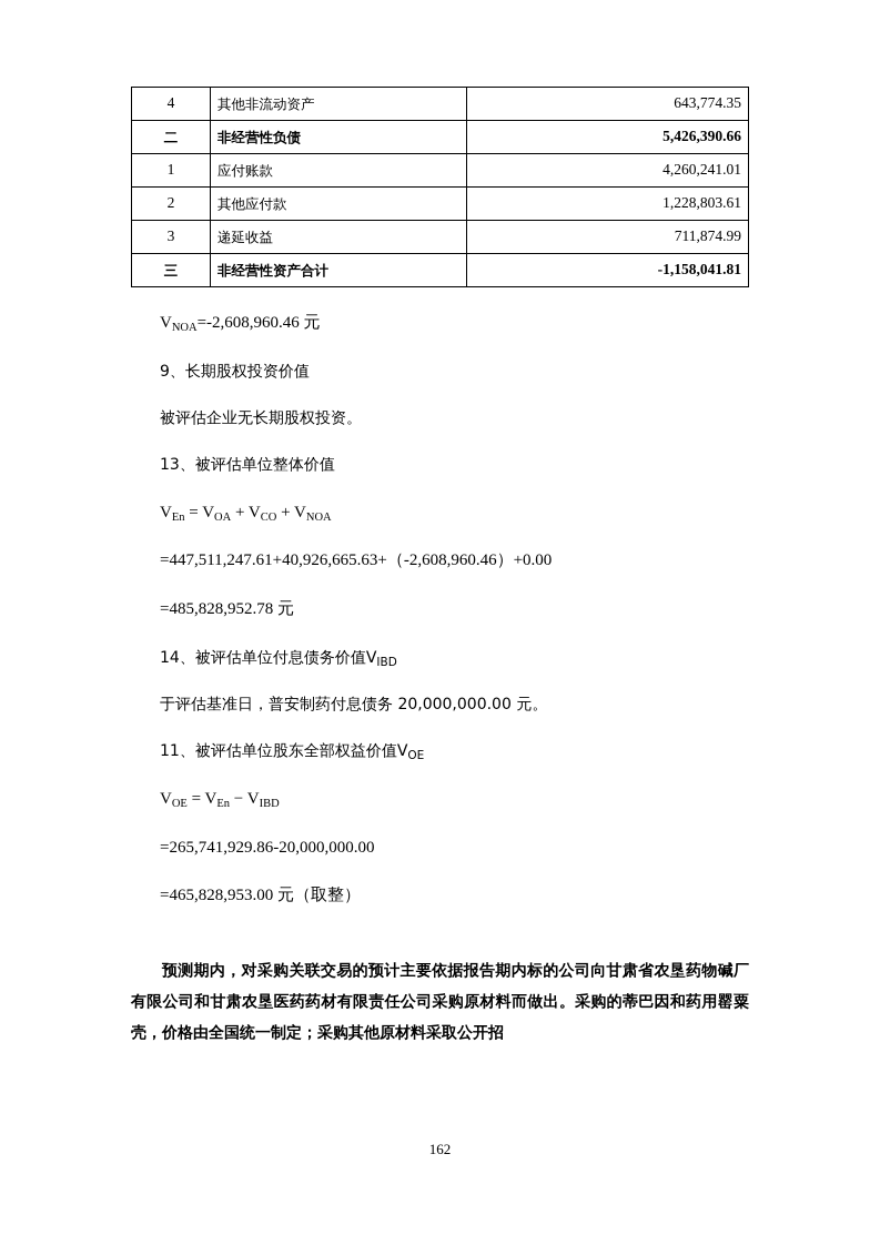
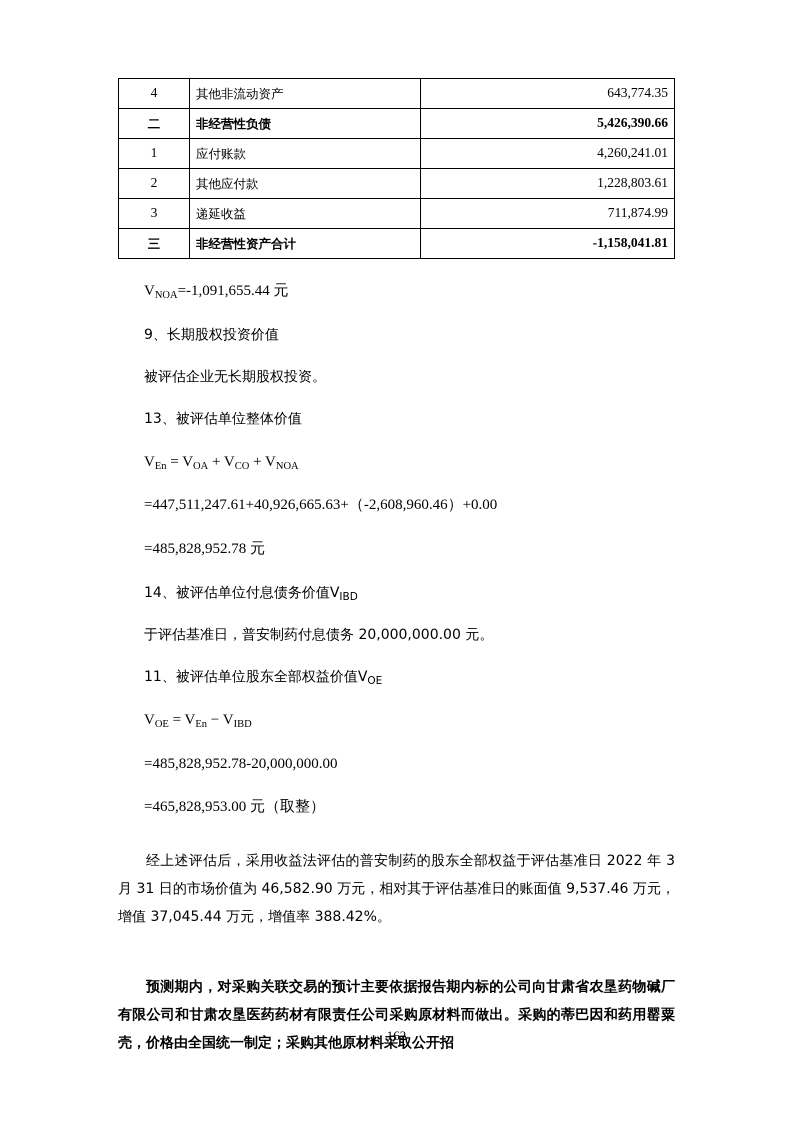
  4	其他非流动资产	643,774.35
  二	非经营性负债	5,426,390.66
  1	应付账款	4,260,241.01
  2	其他应付款	1,228,803.61
  3	递延收益	711,874.99
  三	非经营性资产合计	-1,158,041.81
- VNOA=-2,608,960.46 元
+ VNOA=-1,091,655.44 元
  9、长期股权投资价值
  被评估企业无长期股权投资。
  13、被评估单位整体价值
  VEn = VOA + VCO + VNOA
  =447,511,247.61+40,926,665.63+（-2,608,960.46）+0.00
  =485,828,952.78 元
  14、被评估单位付息债务价值VIBD
  于评估基准日，普安制药付息债务 20,000,000.00 元。
  11、被评估单位股东全部权益价值VOE
  VOE = VEn − VIBD
- =265,741,929.86-20,000,000.00
+ =485,828,952.78-20,000,000.00
  =465,828,953.00 元（取整）
+ 经上述评估后，采用收益法评估的普安制药的股东全部权益于评估基准日 2022 年 3 月 31 日的市场价值为 46,582.90 万元，相对其于评估基准日的账面值 9,537.46 万元，增值 37,045.44 万元，增值率 388.42%。
  预测期内，对采购关联交易的预计主要依据报告期内标的公司向甘肃省农垦药物碱厂有限公司和甘肃农垦医药药材有限责任公司采购原材料而做出。采购的蒂巴因和药用罂粟壳，价格由全国统一制定；采购其他原材料采取公开招
  162
